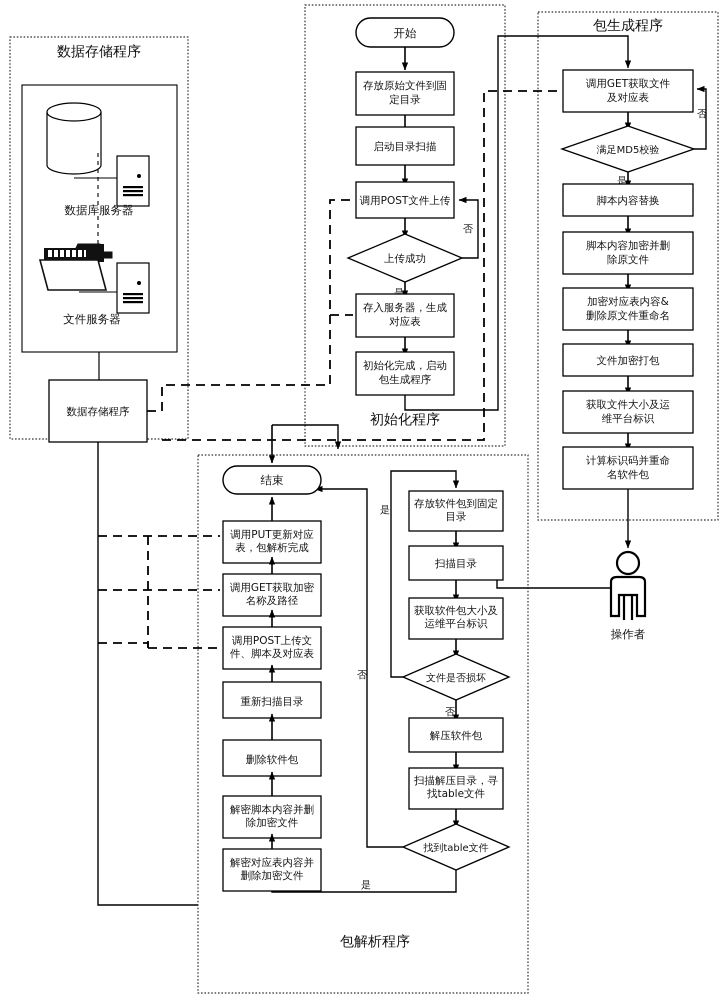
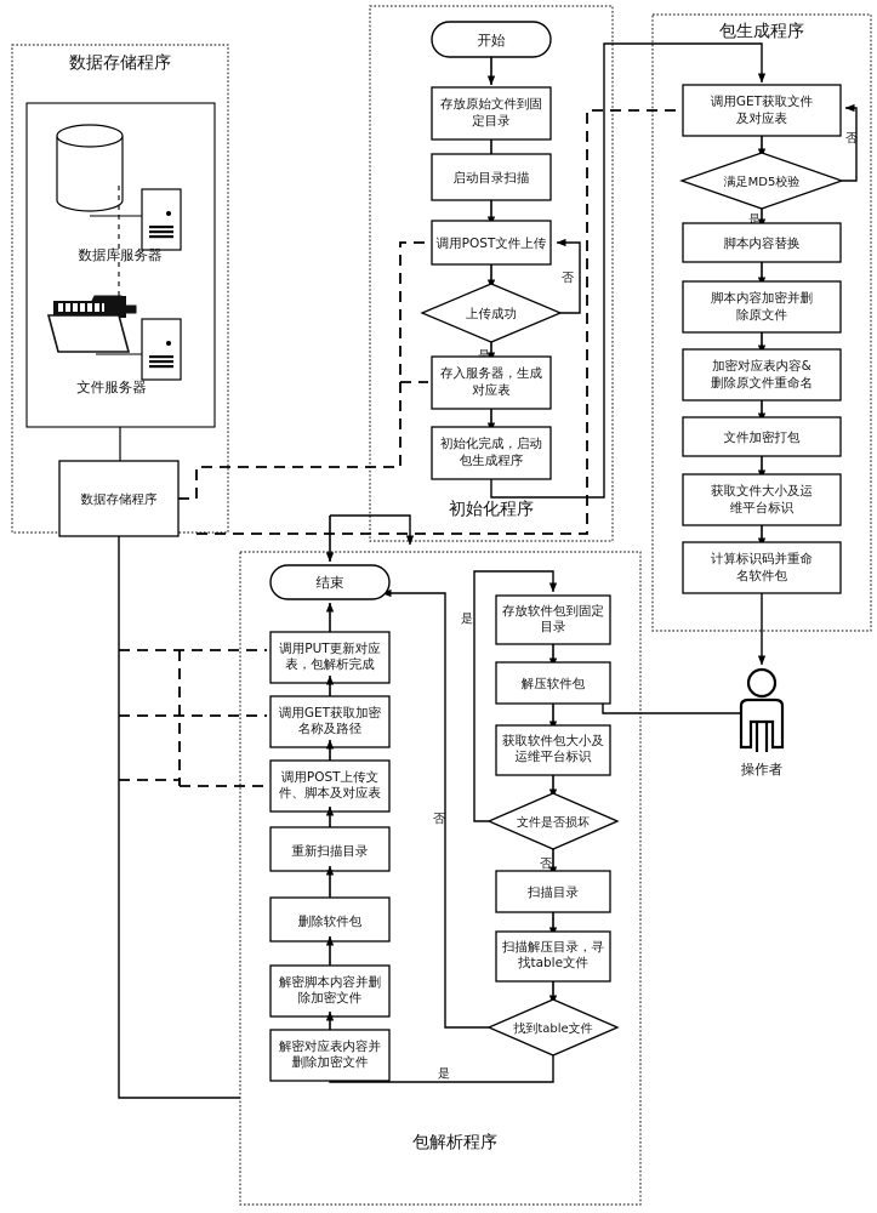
  数据存储程序
  初始化程序
  包生成程序
  包解析程序
  数据库服务器
  文件服务器
  数据存储程序
  开始
  存放原始文件到固定目录
  启动目录扫描
  调用POST文件上传
  上传成功
  否
  存入服务器，生成对应表
  初始化完成，启动包生成程序
  调用GET获取文件及对应表
  满足MD5校验
  是
  否
  脚本内容替换
  脚本内容加密并删除原文件
  加密对应表内容& 删除原文件重命名
  文件加密打包
  获取文件大小及运维平台标识
  计算标识码并重命名软件包
  操作者
  存放软件包到固定目录
- 扫描目录
+ 解压软件包
  获取软件包大小及运维平台标识
  文件是否损坏
  否
  是
- 解压软件包
+ 扫描目录
  扫描解压目录，寻找table文件
  找到table文件
  否
  是
  结束
  调用PUT更新对应表，包解析完成
  调用GET获取加密名称及路径
  调用POST上传文件、脚本及对应表
  重新扫描目录
  删除软件包
  解密脚本内容并删除加密文件
  解密对应表内容并删除加密文件
